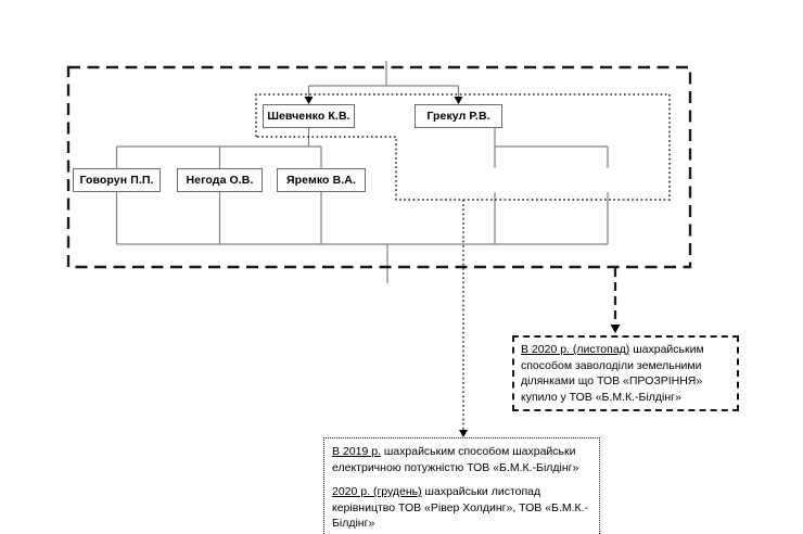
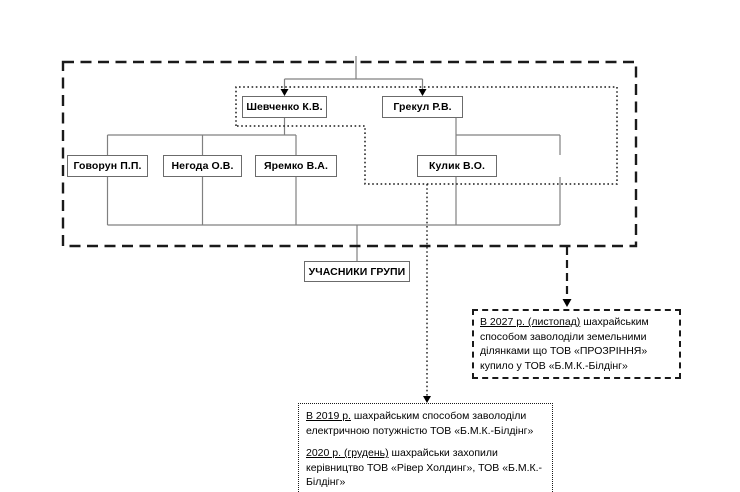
  Шевченко К.В.
  Грекул Р.В.
  Говорун П.П.
  Негода О.В.
  Яремко В.А.
+ Кулик В.О.
+ УЧАСНИКИ ГРУПИ
- В 2020 р. (листопад) шахрайським способом заволоділи земельними ділянками що ТОВ «ПРОЗРІННЯ» купило у ТОВ «Б.М.К.-Білдінг»
+ В 2027 р. (листопад) шахрайським способом заволоділи земельними ділянками що ТОВ «ПРОЗРІННЯ» купило у ТОВ «Б.М.К.-Білдінг»
- В 2019 р. шахрайським способом шахрайськи електричною потужністю ТОВ «Б.М.К.-Білдінг»
+ В 2019 р. шахрайським способом заволоділи електричною потужністю ТОВ «Б.М.К.-Білдінг»
- 2020 р. (грудень) шахрайськи листопад керівництво ТОВ «Рівер Холдинг», ТОВ «Б.М.К.-Білдінг»
+ 2020 р. (грудень) шахрайськи захопили керівництво ТОВ «Рівер Холдинг», ТОВ «Б.М.К.-Білдінг»
